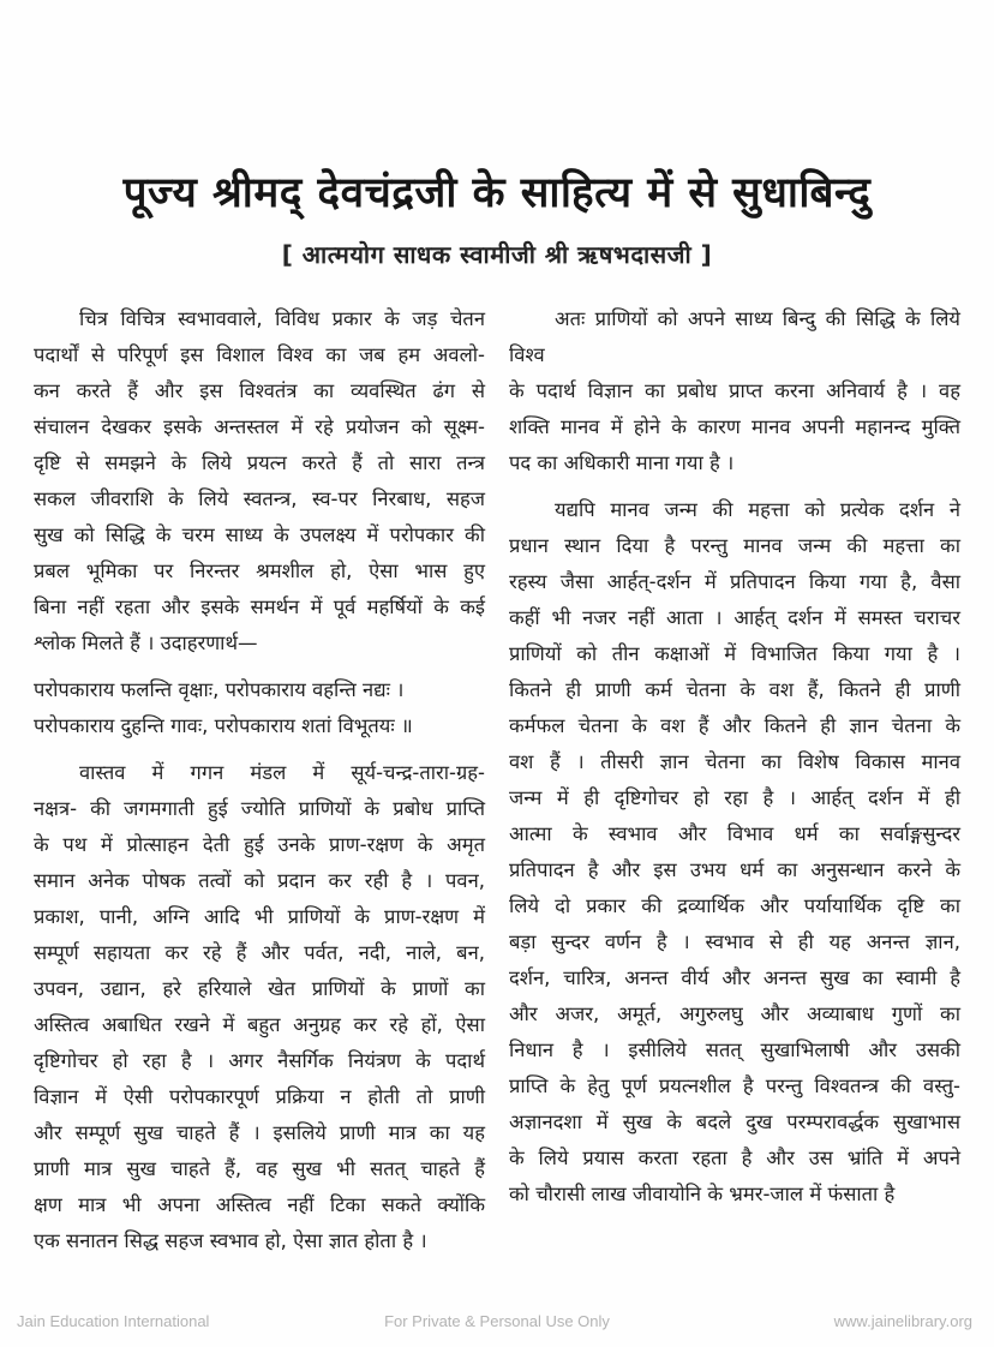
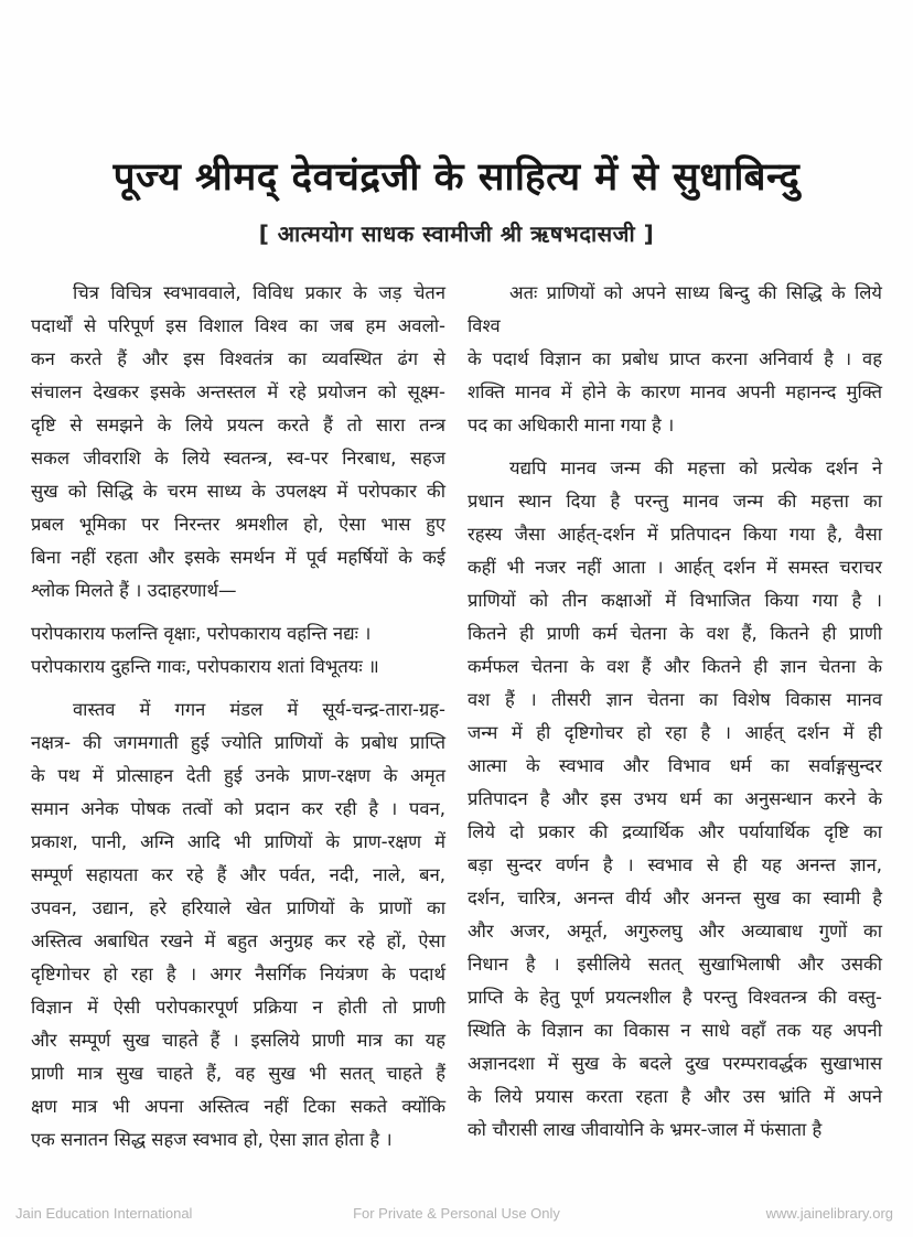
  पूज्य श्रीमद् देवचंद्रजी के साहित्य में से सुधाबिन्दु
  [ आत्मयोग साधक स्वामीजी श्री ऋषभदासजी ]
  चित्र विचित्र स्वभाववाले, विविध प्रकार के जड़ चेतन
  पदार्थों से परिपूर्ण इस विशाल विश्व का जब हम अवलो-
  कन करते हैं और इस विश्वतंत्र का व्यवस्थित ढंग से
  संचालन देखकर इसके अन्तस्तल में रहे प्रयोजन को सूक्ष्म-
  दृष्टि से समझने के लिये प्रयत्न करते हैं तो सारा तन्त्र
  सकल जीवराशि के लिये स्वतन्त्र, स्व-पर निरबाध, सहज
  सुख को सिद्धि के चरम साध्य के उपलक्ष्य में परोपकार की
  प्रबल भूमिका पर निरन्तर श्रमशील हो, ऐसा भास हुए
  बिना नहीं रहता और इसके समर्थन में पूर्व महर्षियों के कई
  श्लोक मिलते हैं । उदाहरणार्थ—
  परोपकाराय फलन्ति वृक्षाः, परोपकाराय वहन्ति नद्यः ।
  परोपकाराय दुहन्ति गावः, परोपकाराय शतां विभूतयः ॥
  वास्तव में गगन मंडल में सूर्य-चन्द्र-तारा-ग्रह-
  नक्षत्र- की जगमगाती हुई ज्योति प्राणियों के प्रबोध प्राप्ति
  के पथ में प्रोत्साहन देती हुई उनके प्राण-रक्षण के अमृत
  समान अनेक पोषक तत्वों को प्रदान कर रही है । पवन,
  प्रकाश, पानी, अग्नि आदि भी प्राणियों के प्राण-रक्षण में
  सम्पूर्ण सहायता कर रहे हैं और पर्वत, नदी, नाले, बन,
  उपवन, उद्यान, हरे हरियाले खेत प्राणियों के प्राणों का
  अस्तित्व अबाधित रखने में बहुत अनुग्रह कर रहे हों, ऐसा
  दृष्टिगोचर हो रहा है । अगर नैसर्गिक नियंत्रण के पदार्थ
  विज्ञान में ऐसी परोपकारपूर्ण प्रक्रिया न होती तो प्राणी
  और सम्पूर्ण सुख चाहते हैं । इसलिये प्राणी मात्र का यह
  प्राणी मात्र सुख चाहते हैं, वह सुख भी सतत् चाहते हैं
  क्षण मात्र भी अपना अस्तित्व नहीं टिका सकते क्योंकि
  एक सनातन सिद्ध सहज स्वभाव हो, ऐसा ज्ञात होता है ।
  अतः प्राणियों को अपने साध्य बिन्दु की सिद्धि के लिये विश्व
  के पदार्थ विज्ञान का प्रबोध प्राप्त करना अनिवार्य है । वह
  शक्ति मानव में होने के कारण मानव अपनी महानन्द मुक्ति
  पद का अधिकारी माना गया है ।
  यद्यपि मानव जन्म की महत्ता को प्रत्येक दर्शन ने
  प्रधान स्थान दिया है परन्तु मानव जन्म की महत्ता का
  रहस्य जैसा आर्हत्-दर्शन में प्रतिपादन किया गया है, वैसा
  कहीं भी नजर नहीं आता । आर्हत् दर्शन में समस्त चराचर
  प्राणियों को तीन कक्षाओं में विभाजित किया गया है ।
  कितने ही प्राणी कर्म चेतना के वश हैं, कितने ही प्राणी
  कर्मफल चेतना के वश हैं और कितने ही ज्ञान चेतना के
  वश हैं । तीसरी ज्ञान चेतना का विशेष विकास मानव
  जन्म में ही दृष्टिगोचर हो रहा है । आर्हत् दर्शन में ही
  आत्मा के स्वभाव और विभाव धर्म का सर्वाङ्गसुन्दर
  प्रतिपादन है और इस उभय धर्म का अनुसन्धान करने के
  लिये दो प्रकार की द्रव्यार्थिक और पर्यायार्थिक दृष्टि का
  बड़ा सुन्दर वर्णन है । स्वभाव से ही यह अनन्त ज्ञान,
  दर्शन, चारित्र, अनन्त वीर्य और अनन्त सुख का स्वामी है
  और अजर, अमूर्त, अगुरुलघु और अव्याबाध गुणों का
  निधान है । इसीलिये सतत् सुखाभिलाषी और उसकी
  प्राप्ति के हेतु पूर्ण प्रयत्नशील है परन्तु विश्वतन्त्र की वस्तु-
+ स्थिति के विज्ञान का विकास न साधे वहाँ तक यह अपनी
  अज्ञानदशा में सुख के बदले दुख परम्परावर्द्धक सुखाभास
  के लिये प्रयास करता रहता है और उस भ्रांति में अपने
  को चौरासी लाख जीवायोनि के भ्रमर-जाल में फंसाता है
  Jain Education International
  For Private & Personal Use Only
  www.jainelibrary.org
